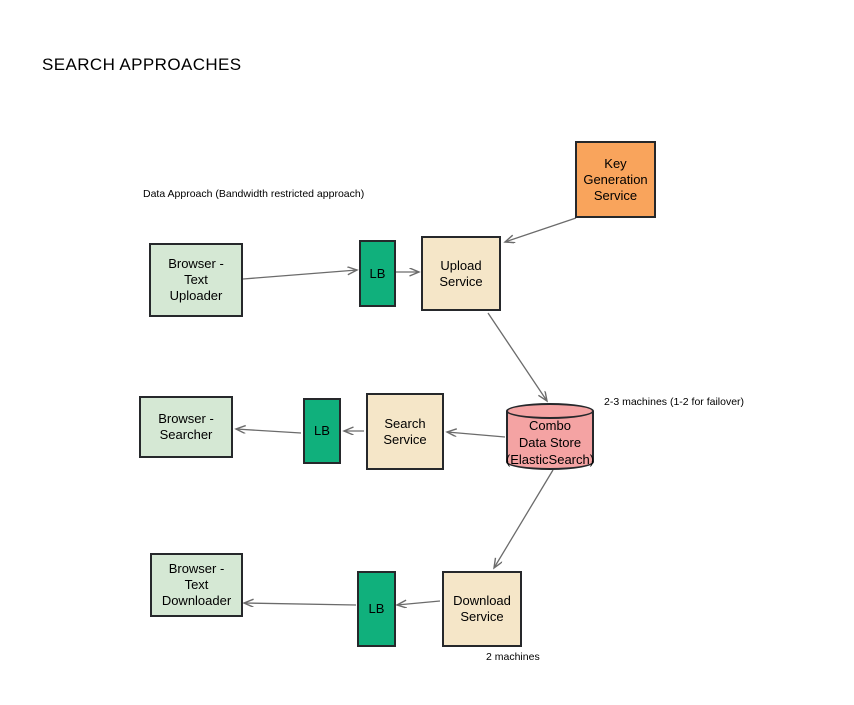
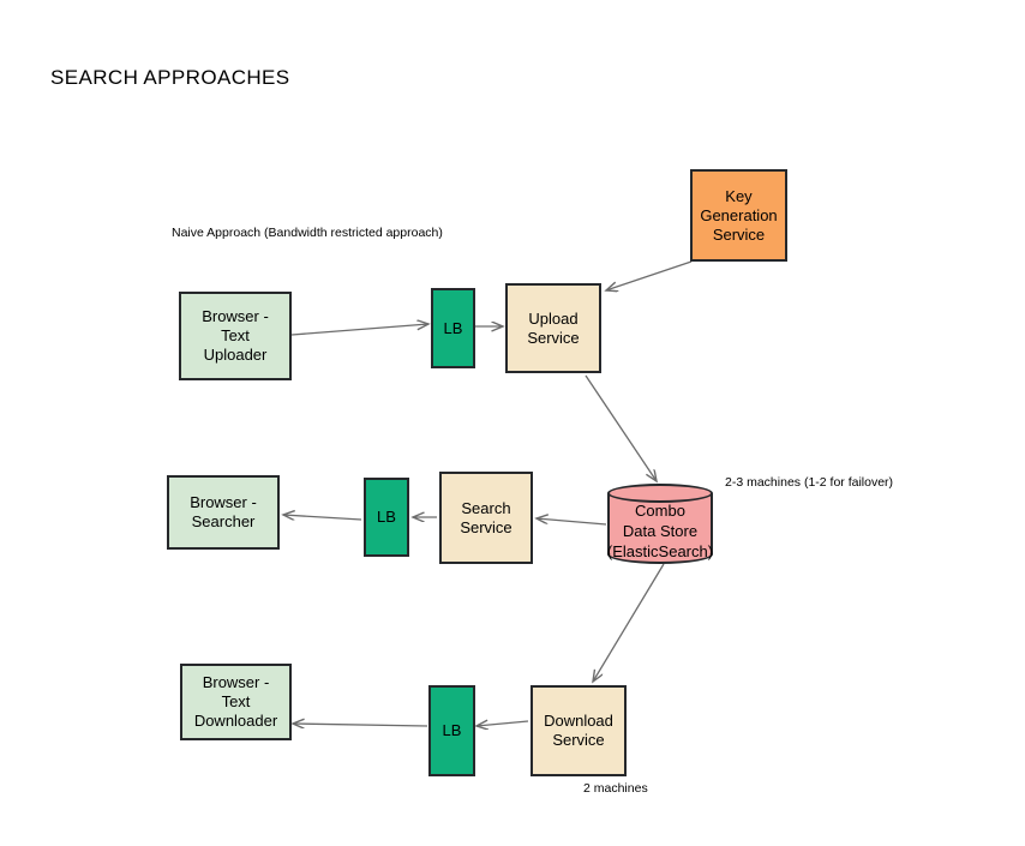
  SEARCH APPROACHES
- Data Approach (Bandwidth restricted approach)
+ Naive Approach (Bandwidth restricted approach)
  2-3 machines (1-2 for failover)
  2 machines
  Key
  Generation
  Service
  Browser -
  Text
  Uploader
  LB
  Upload
  Service
  Browser -
  Searcher
  LB
  Search
  Service
  Combo
  Data Store
  (ElasticSearch)
  Browser -
  Text
  Downloader
  LB
  Download
  Service
